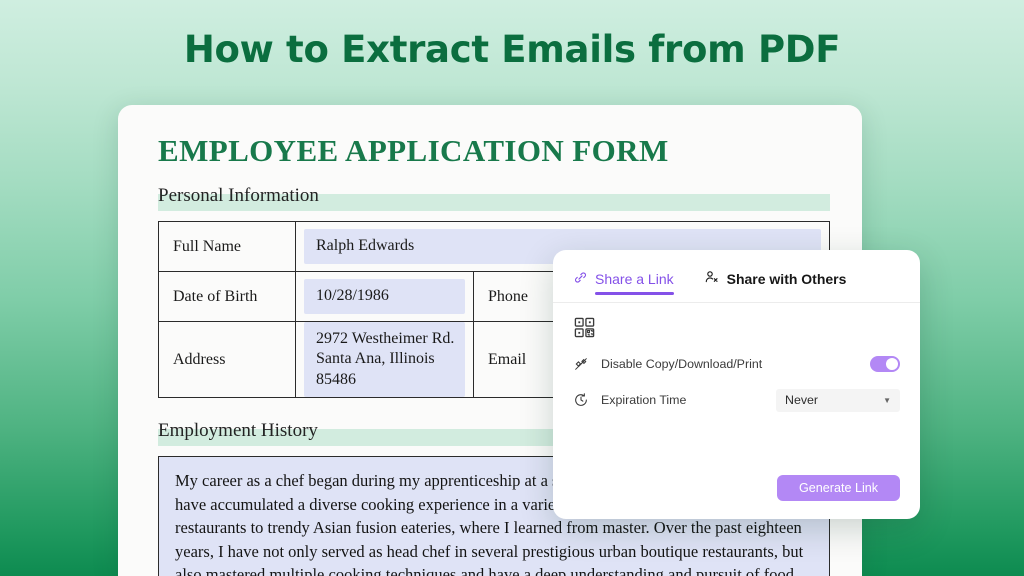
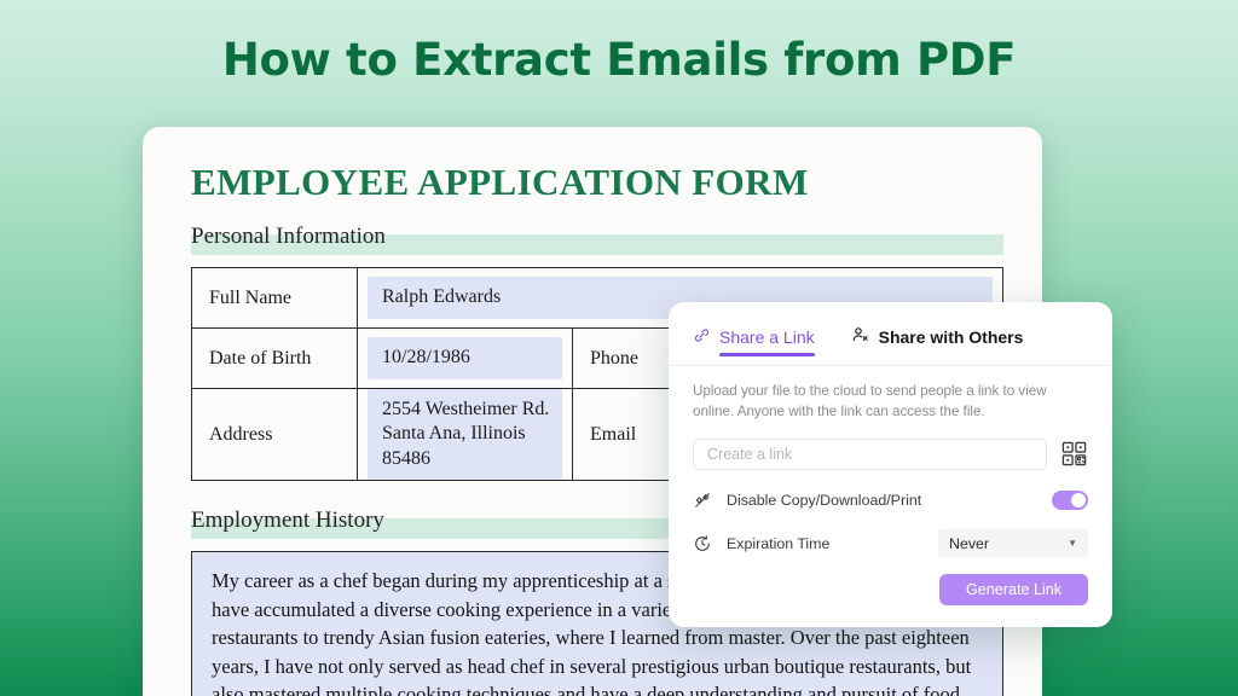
  How to Extract Emails from PDF
  EMPLOYEE APPLICATION FORM
  Personal Information
  Full Name	Ralph Edwards
  Date of Birth	10/28/1986	Phone
- Address	2972 Westheimer Rd. Santa Ana, Illinois 85486	Email
+ Address	2554 Westheimer Rd. Santa Ana, Illinois 85486	Email
  Employment History
  My career as a chef began during my apprenticeship at a have accumulated a diverse cooking experience in a varie restaurants to trendy Asian fusion eateries, where I learned from master. Over the past eighteen years, I have not only served as head chef in several prestigious urban boutique restaurants, but also mastered multiple cooking techniques and have a deep understanding and pursuit of food
  Share a Link
  Share with Others
+ Upload your file to the cloud to send people a link to view online. Anyone with the link can access the file.
+ Create a link
  Disable Copy/Download/Print
  Expiration Time
  Never
  ▼
  Generate Link
